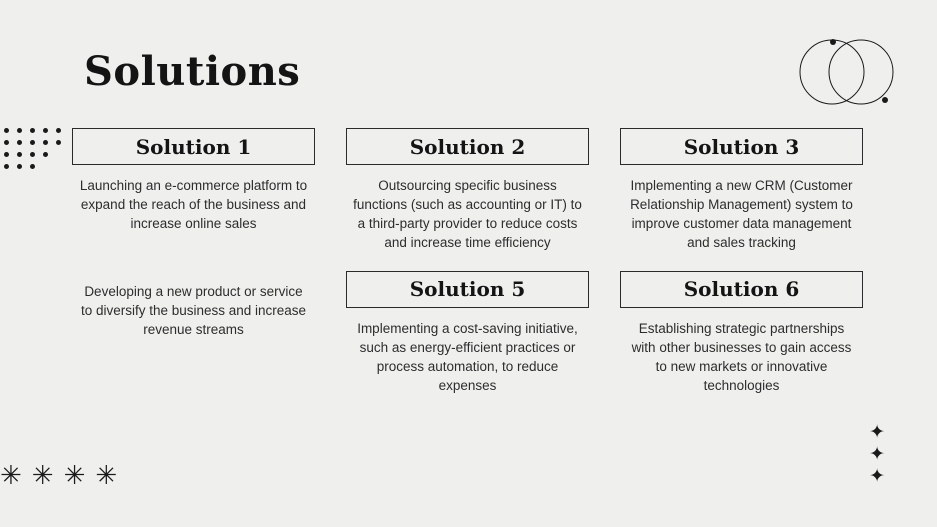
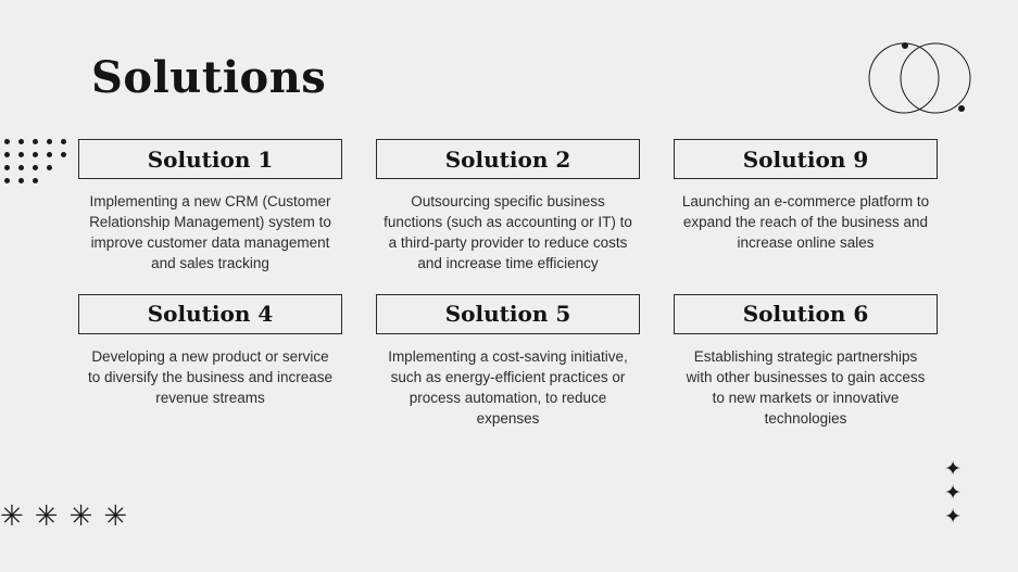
  Solutions
  Solution 1
- Launching an e-commerce platform to expand the reach of the business and increase online sales
+ Implementing a new CRM (Customer Relationship Management) system to improve customer data management and sales tracking
  Solution 2
  Outsourcing specific business functions (such as accounting or IT) to a third-party provider to reduce costs and increase time efficiency
- Solution 3
+ Solution 9
- Implementing a new CRM (Customer Relationship Management) system to improve customer data management and sales tracking
+ Launching an e-commerce platform to expand the reach of the business and increase online sales
+ Solution 4
  Developing a new product or service to diversify the business and increase revenue streams
  Solution 5
  Implementing a cost-saving initiative, such as energy-efficient practices or process automation, to reduce expenses
  Solution 6
  Establishing strategic partnerships with other businesses to gain access to new markets or innovative technologies
  ✳
  ✳
  ✳
  ✳
  ✦
  ✦
  ✦
